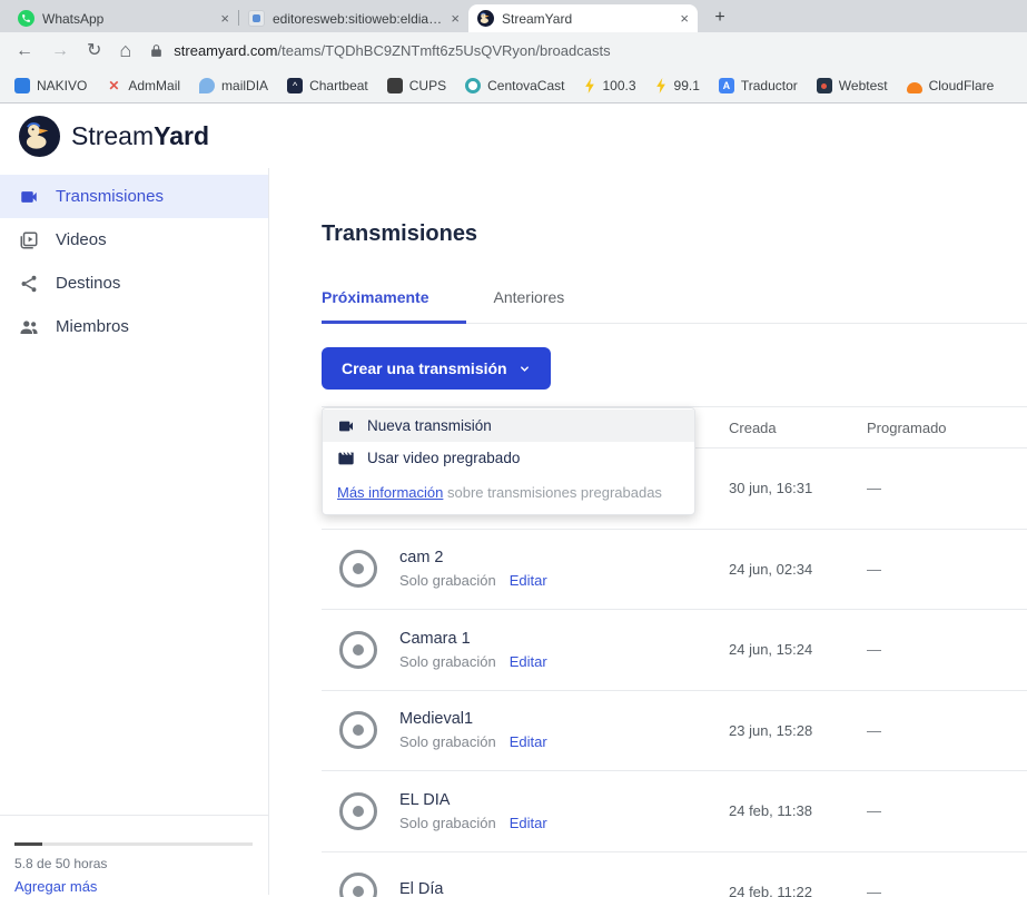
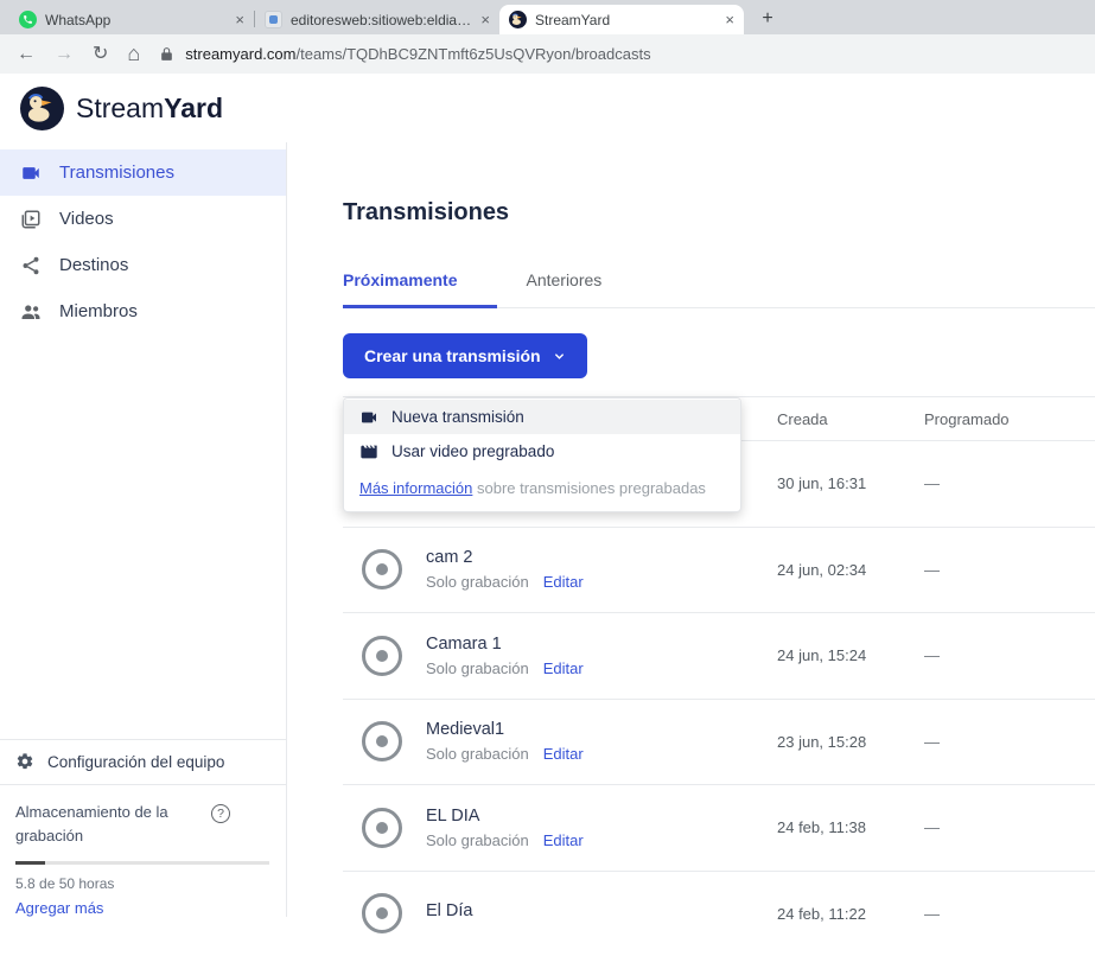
  WhatsApp
  ×
  editoresweb:sitioweb:eldia.co
  ×
  StreamYard
  ×
  +
  streamyard.com/teams/TQDhBC9ZNTmft6z5UsQVRyon/broadcasts
- NAKIVO
- AdmMail
- mailDIA
- Chartbeat
- CUPS
- CentovaCast
- 100.3
- 99.1
- Traductor
- Webtest
- CloudFlare
  StreamYard
  Transmisiones
  Videos
  Destinos
  Miembros
+ Configuración del equipo
+ Almacenamiento de la grabación
+ ?
  5.8 de 50 horas
  Agregar más
  Transmisiones
  Próximamente
  Anteriores
  Crear una transmisión
  Creada
  Programado
  30 jun, 16:31
  —
  cam 2
  Solo grabación
  Editar
  24 jun, 02:34
  —
  Camara 1
  Solo grabación
  Editar
  24 jun, 15:24
  —
  Medieval1
  Solo grabación
  Editar
  23 jun, 15:28
  —
  EL DIA
  Solo grabación
  Editar
  24 feb, 11:38
  —
  El Día
  24 feb, 11:22
  —
  Nueva transmisión
  Usar video pregrabado
  Más información sobre transmisiones pregrabadas
